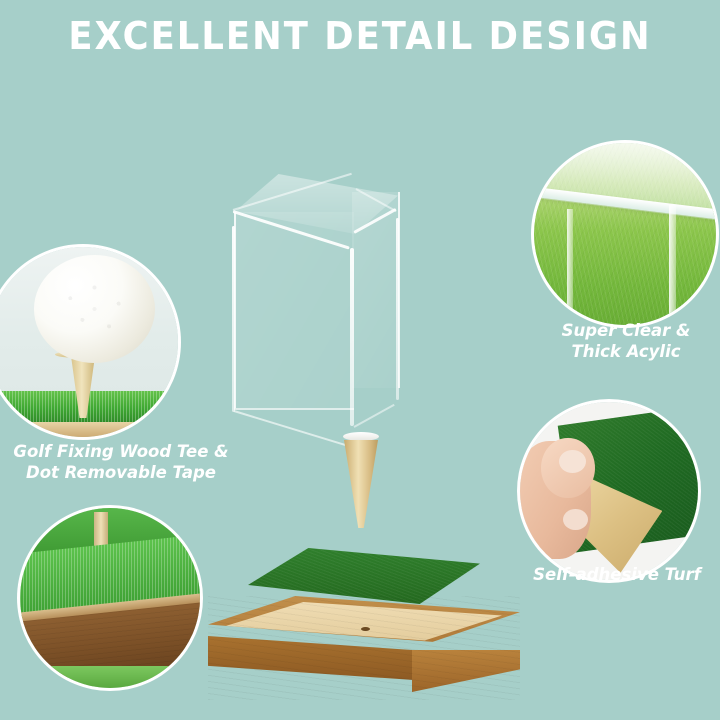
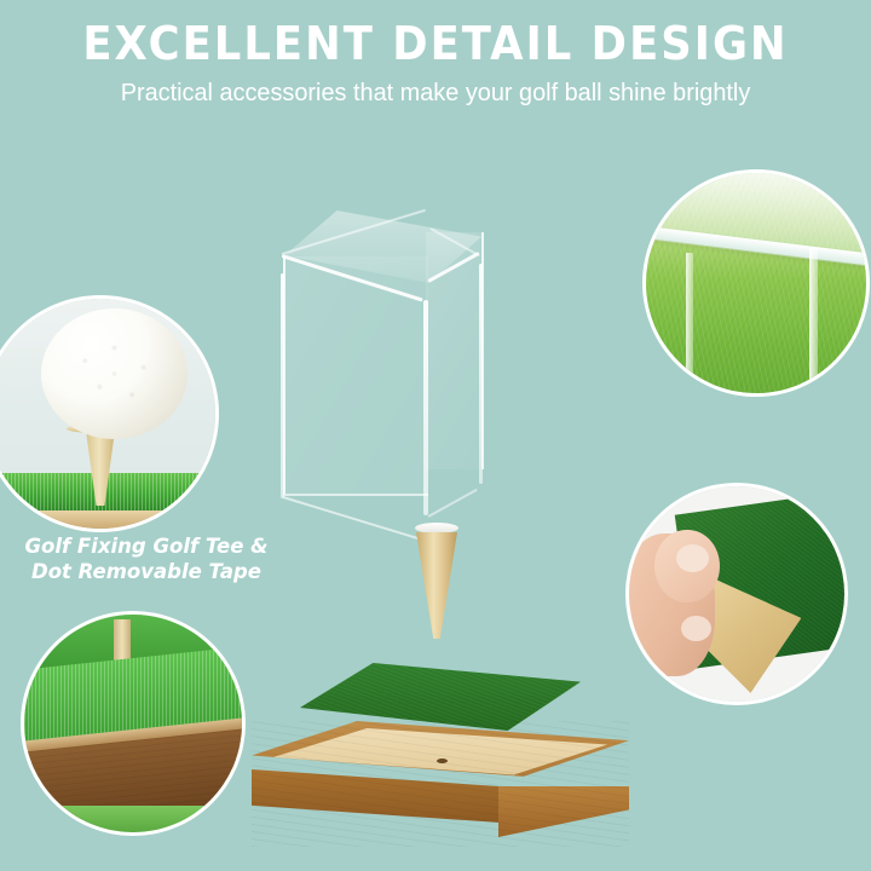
  EXCELLENT DETAIL DESIGN
+ Practical accessories that make your golf ball shine brightly
- Golf Fixing Wood Tee &
+ Golf Fixing Golf Tee &
  Dot Removable Tape
- Super Clear &
- Thick Acylic
- Self-adhesive Turf
